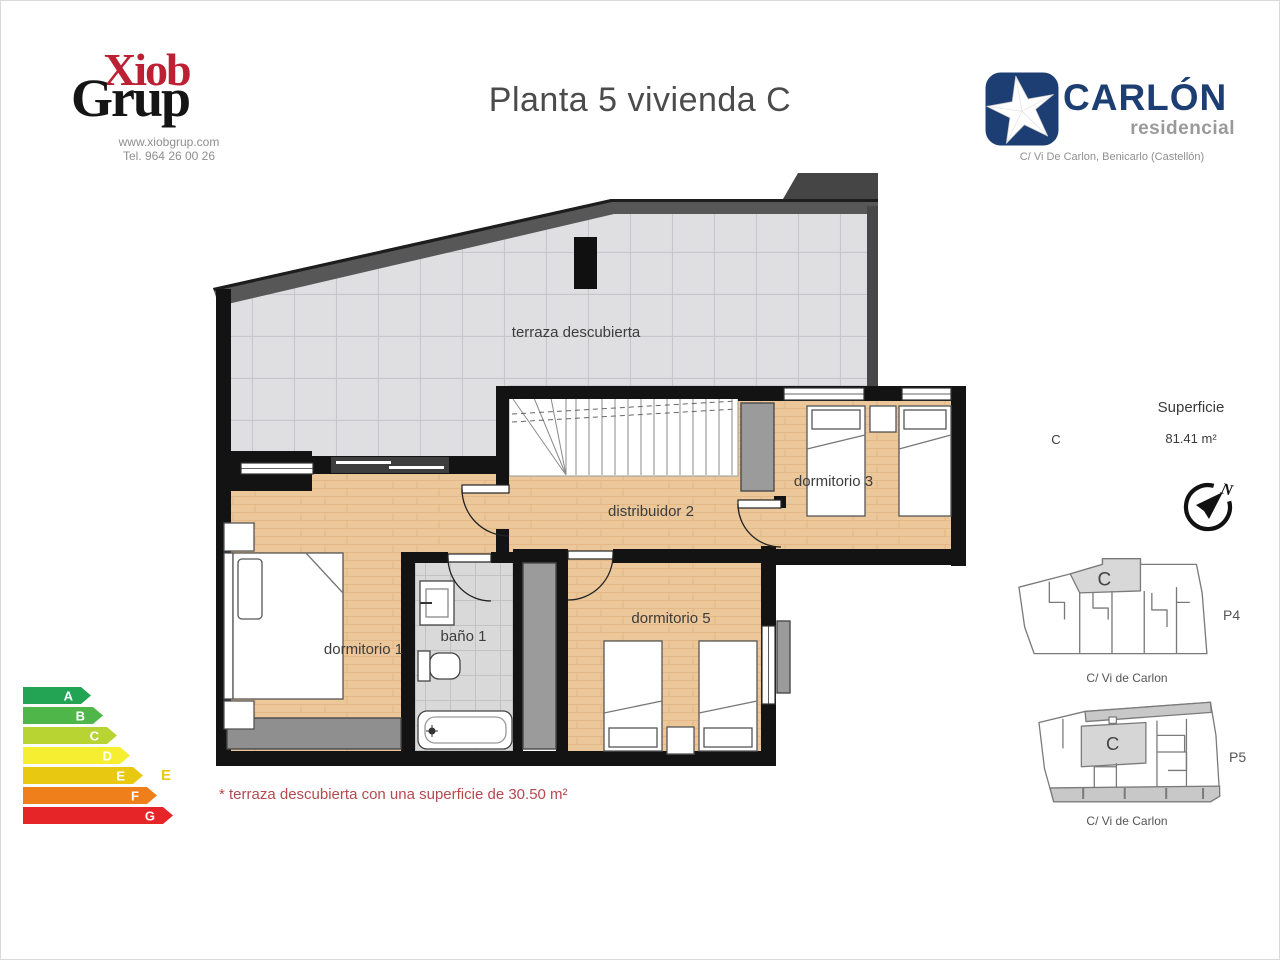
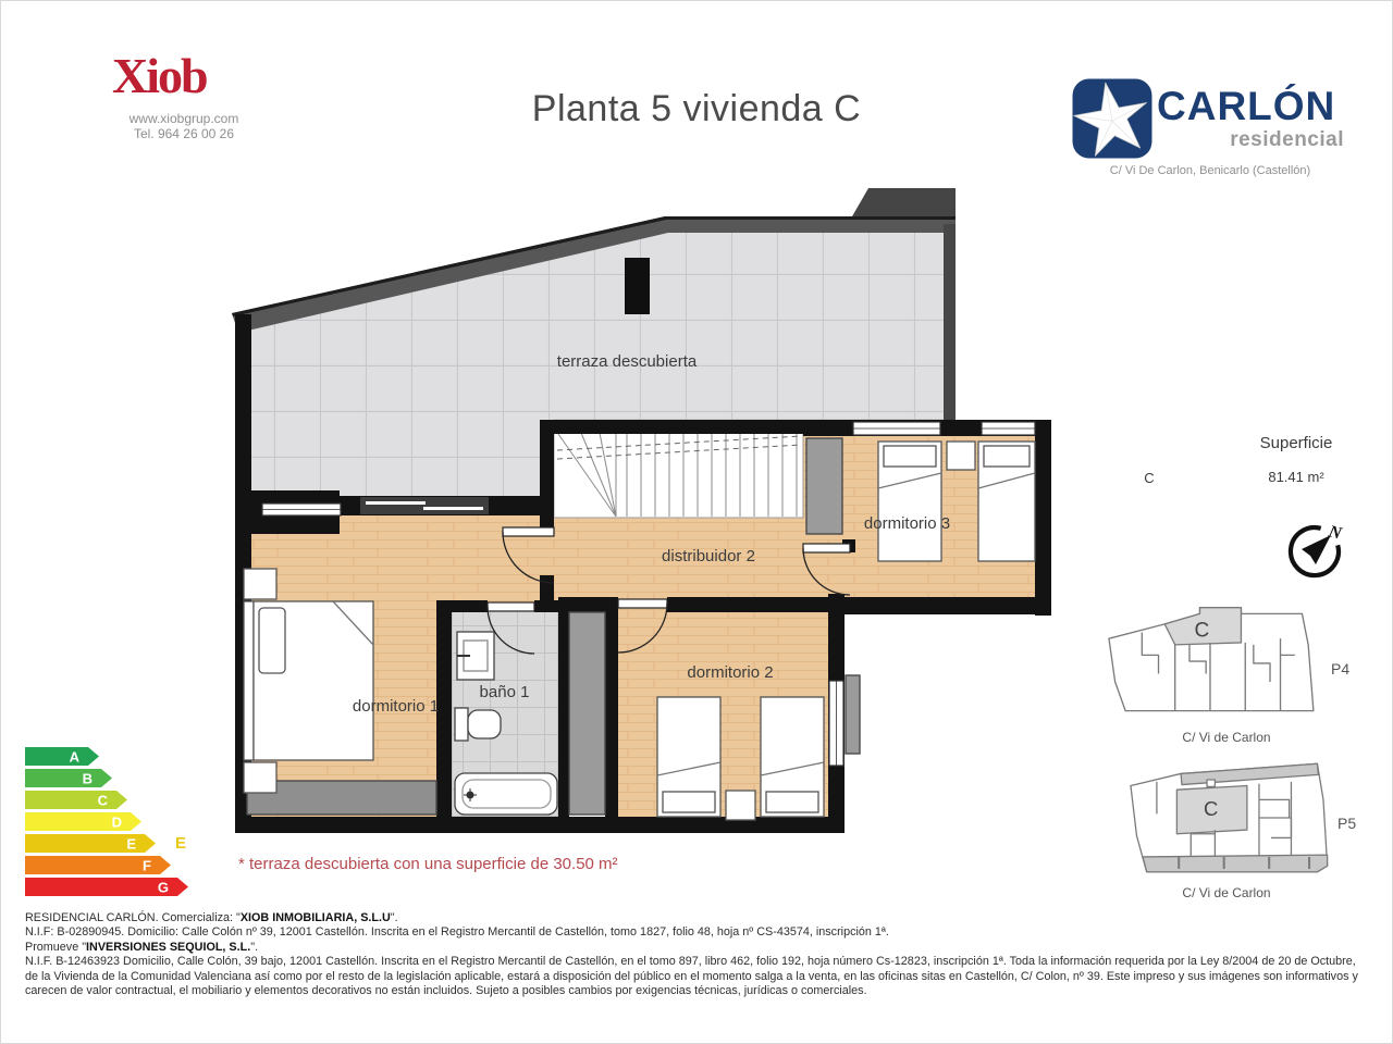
  terraza descubierta
  distribuidor 2
  dormitorio 3
  dormitorio 1
  baño 1
- dormitorio 5
+ dormitorio 2
  Xiob
- Grup
  www.xiobgrup.com
  Tel. 964 26 00 26
  Planta 5 vivienda C
  CARLÓN
  residencial
  C/ Vi De Carlon, Benicarlo (Castellón)
  Superficie
  C
  81.41 m²
  C
  P4
  C/ Vi de Carlon
  C
  P5
  C/ Vi de Carlon
  A
  B
  C
  D
  E
  E
  F
  G
  * terraza descubierta con una superficie de 30.50 m²
+ RESIDENCIAL CARLÓN. Comercializa: "XIOB INMOBILIARIA, S.L.U".
+ N.I.F: B-02890945. Domicilio: Calle Colón nº 39, 12001 Castellón. Inscrita en el Registro Mercantil de Castellón, tomo 1827, folio 48, hoja nº CS-43574, inscripción 1ª.
+ Promueve "INVERSIONES SEQUIOL, S.L.".
+ N.I.F. B-12463923 Domicilio, Calle Colón, 39 bajo, 12001 Castellón. Inscrita en el Registro Mercantil de Castellón, en el tomo 897, libro 462, folio 192, hoja número Cs-12823, inscripción 1ª. Toda la información requerida por la Ley 8/2004 de 20 de Octubre, de la Vivienda de la Comunidad Valenciana así como por el resto de la legislación aplicable, estará a disposición del público en el momento salga a la venta, en las oficinas sitas en Castellón, C/ Colon, nº 39. Este impreso y sus imágenes son informativos y carecen de valor contractual, el mobiliario y elementos decorativos no están incluidos. Sujeto a posibles cambios por exigencias técnicas, jurídicas o comerciales.
